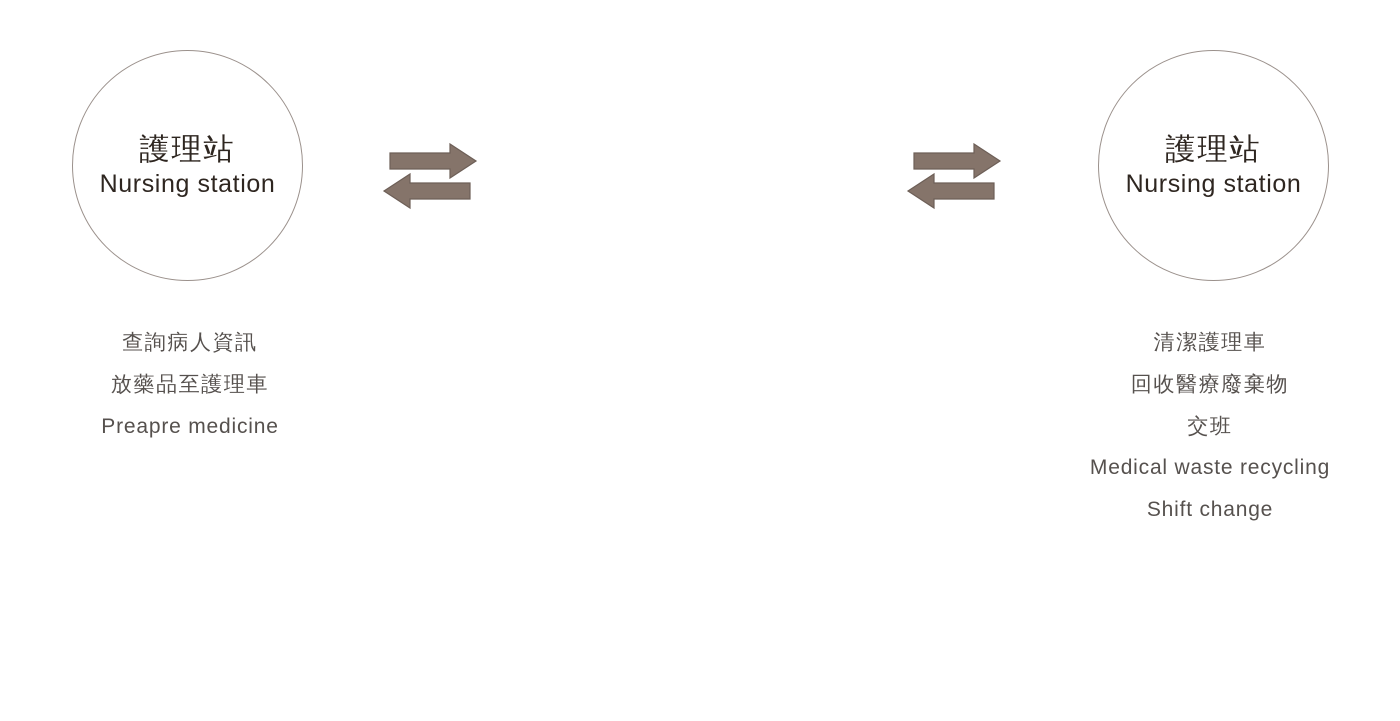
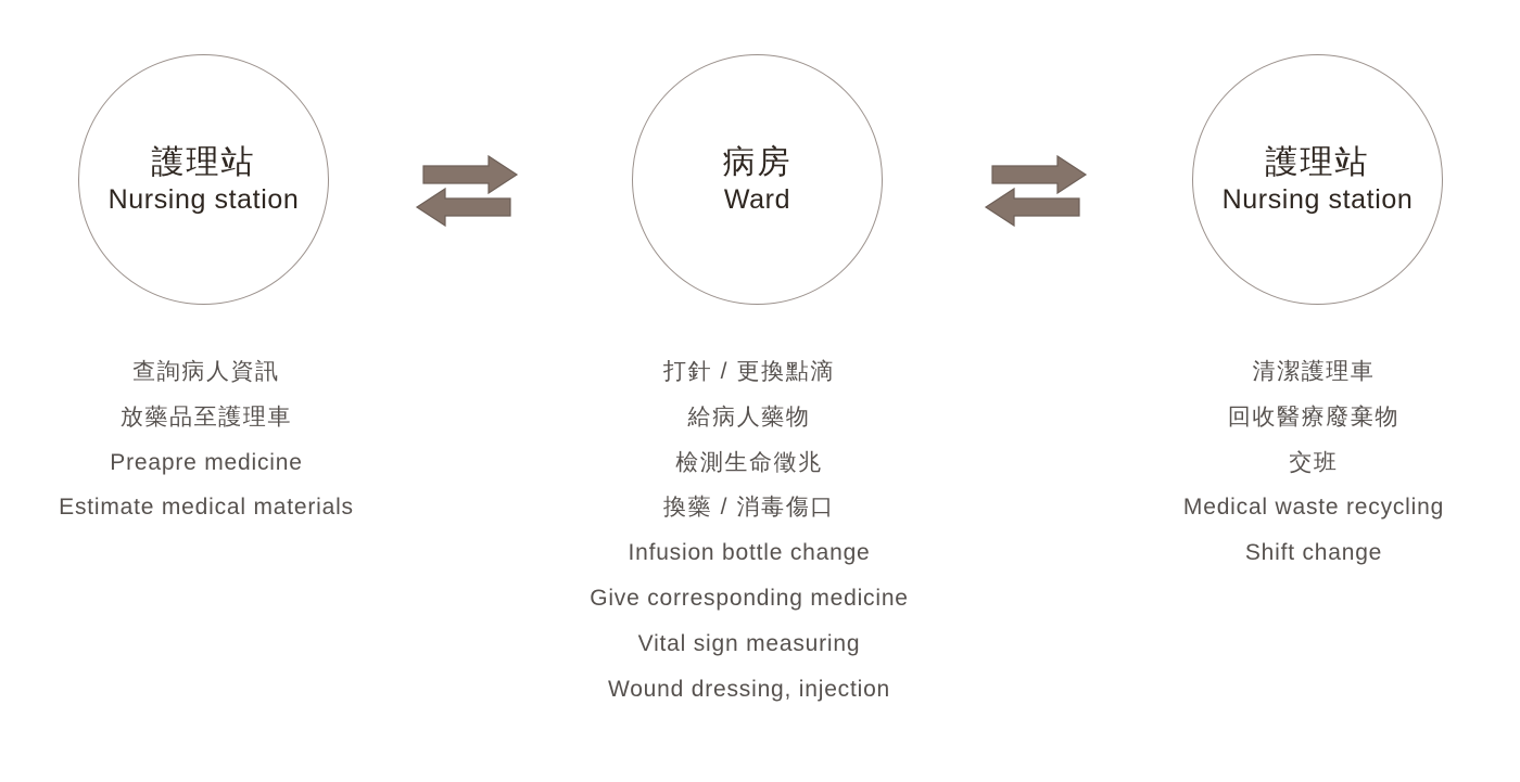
  護理站
  Nursing station
  查詢病人資訊
  放藥品至護理車
  Preapre medicine
+ Estimate medical materials
+ 病房
+ Ward
+ 打針 / 更換點滴
+ 給病人藥物
+ 檢測生命徵兆
+ 換藥 / 消毒傷口
+ Infusion bottle change
+ Give corresponding medicine
+ Vital sign measuring
+ Wound dressing, injection
  護理站
  Nursing station
  清潔護理車
  回收醫療廢棄物
  交班
  Medical waste recycling
  Shift change
